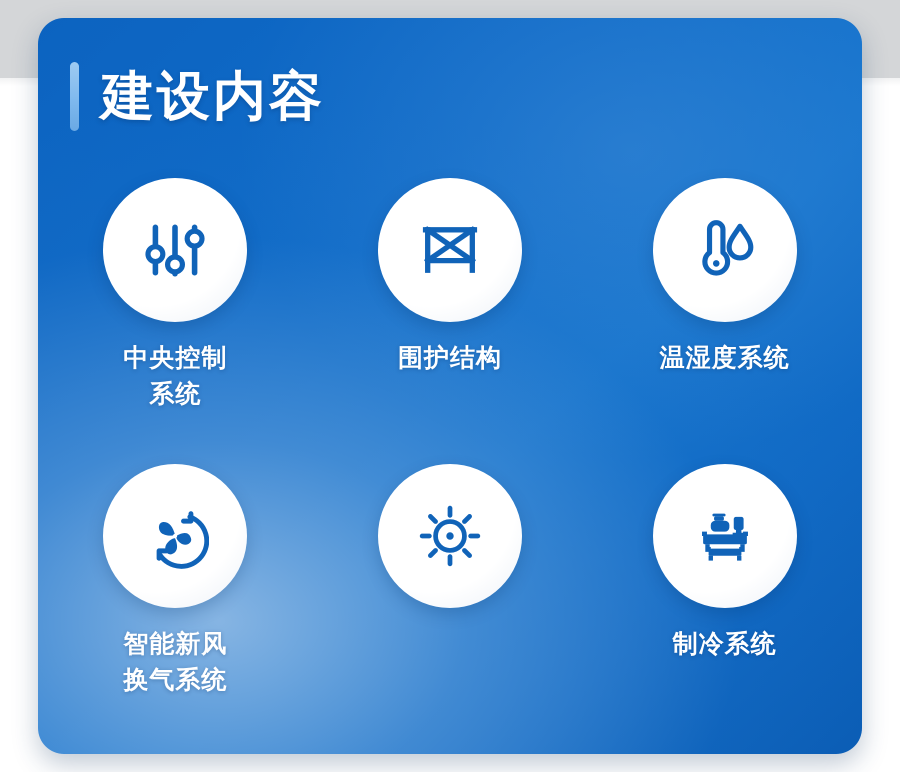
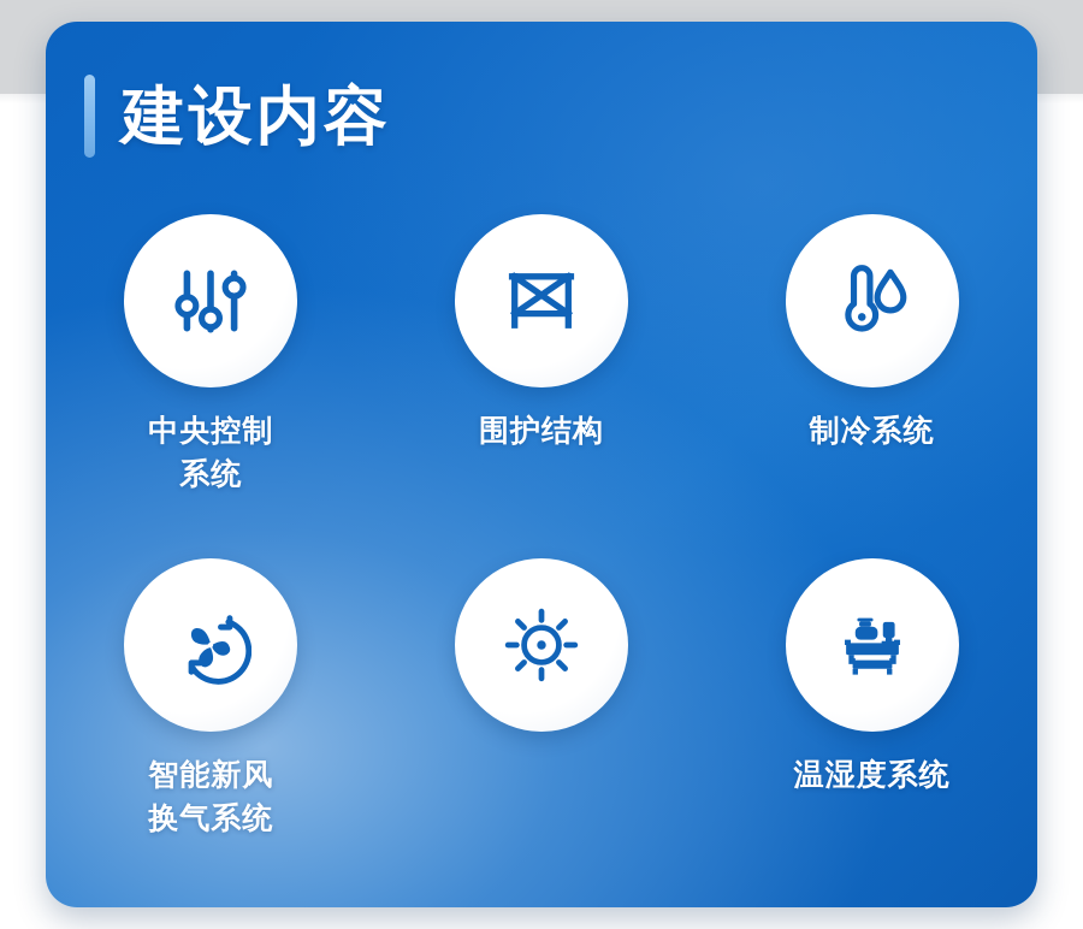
  建设内容
  中央控制
  系统
  围护结构
- 温湿度系统
+ 制冷系统
  智能新风
  换气系统
- 制冷系统
+ 温湿度系统
